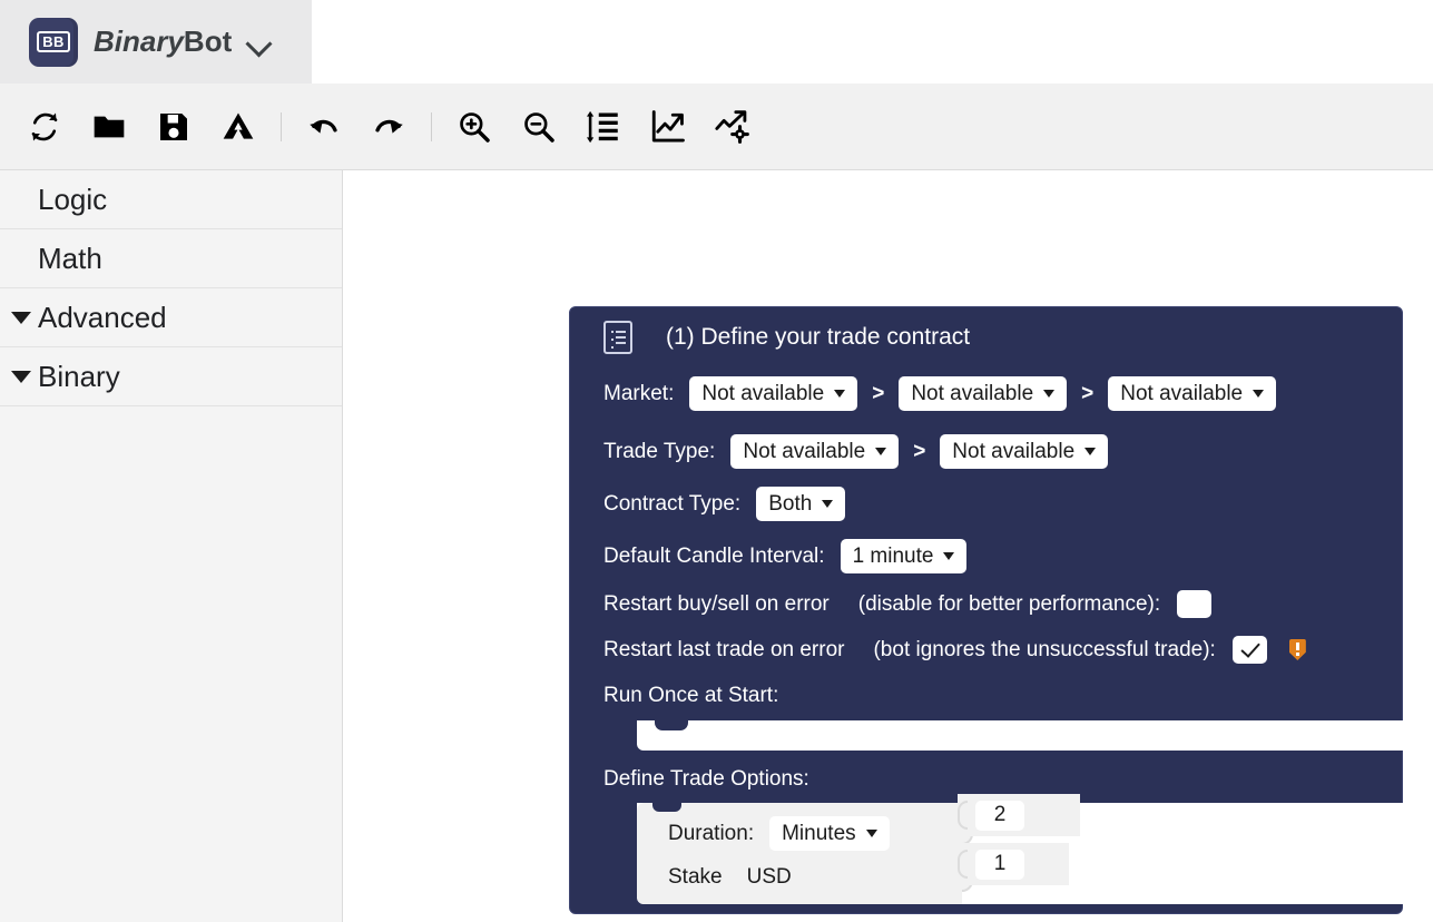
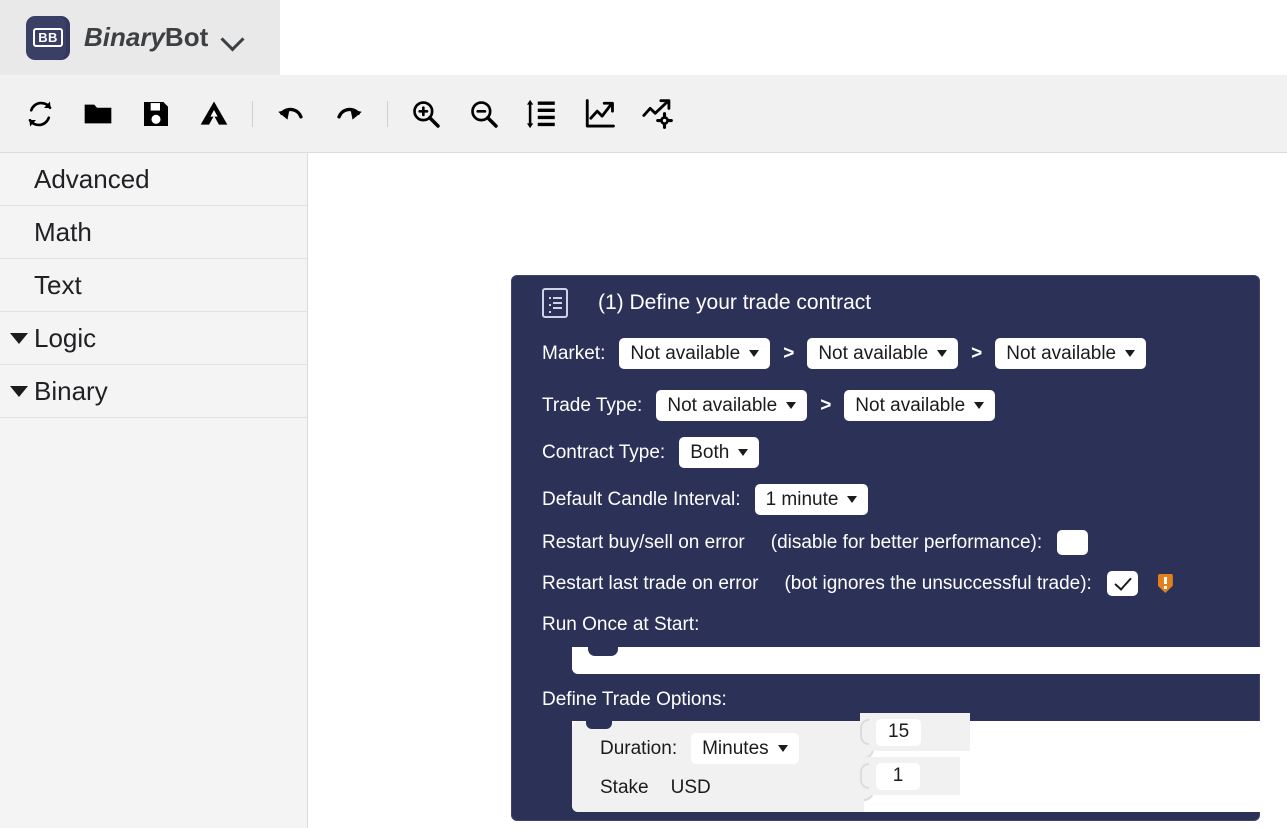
  BB
  BinaryBot
- Logic
+ Advanced
  Math
+ Text
- Advanced
+ Logic
  Binary
  (1) Define your trade contract
  Market:
  Not available
  >
  Not available
  >
  Not available
  Trade Type:
  Not available
  >
  Not available
  Contract Type:
  Both
  Default Candle Interval:
  1 minute
  Restart buy/sell on error
  (disable for better performance):
  Restart last trade on error
  (bot ignores the unsuccessful trade):
  Run Once at Start:
  Define Trade Options:
  Duration:
  Minutes
  Stake
  USD
- 2
+ 15
  1
